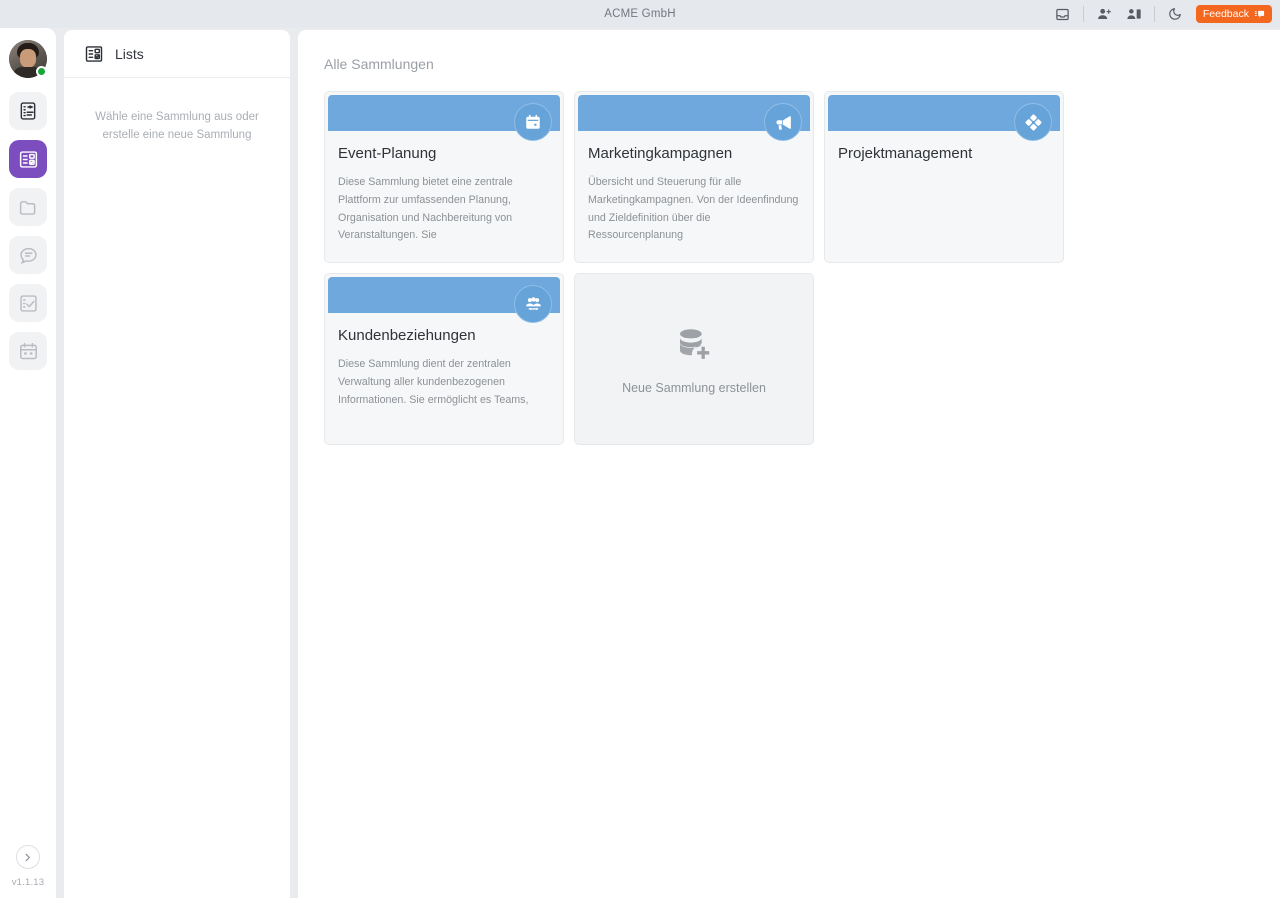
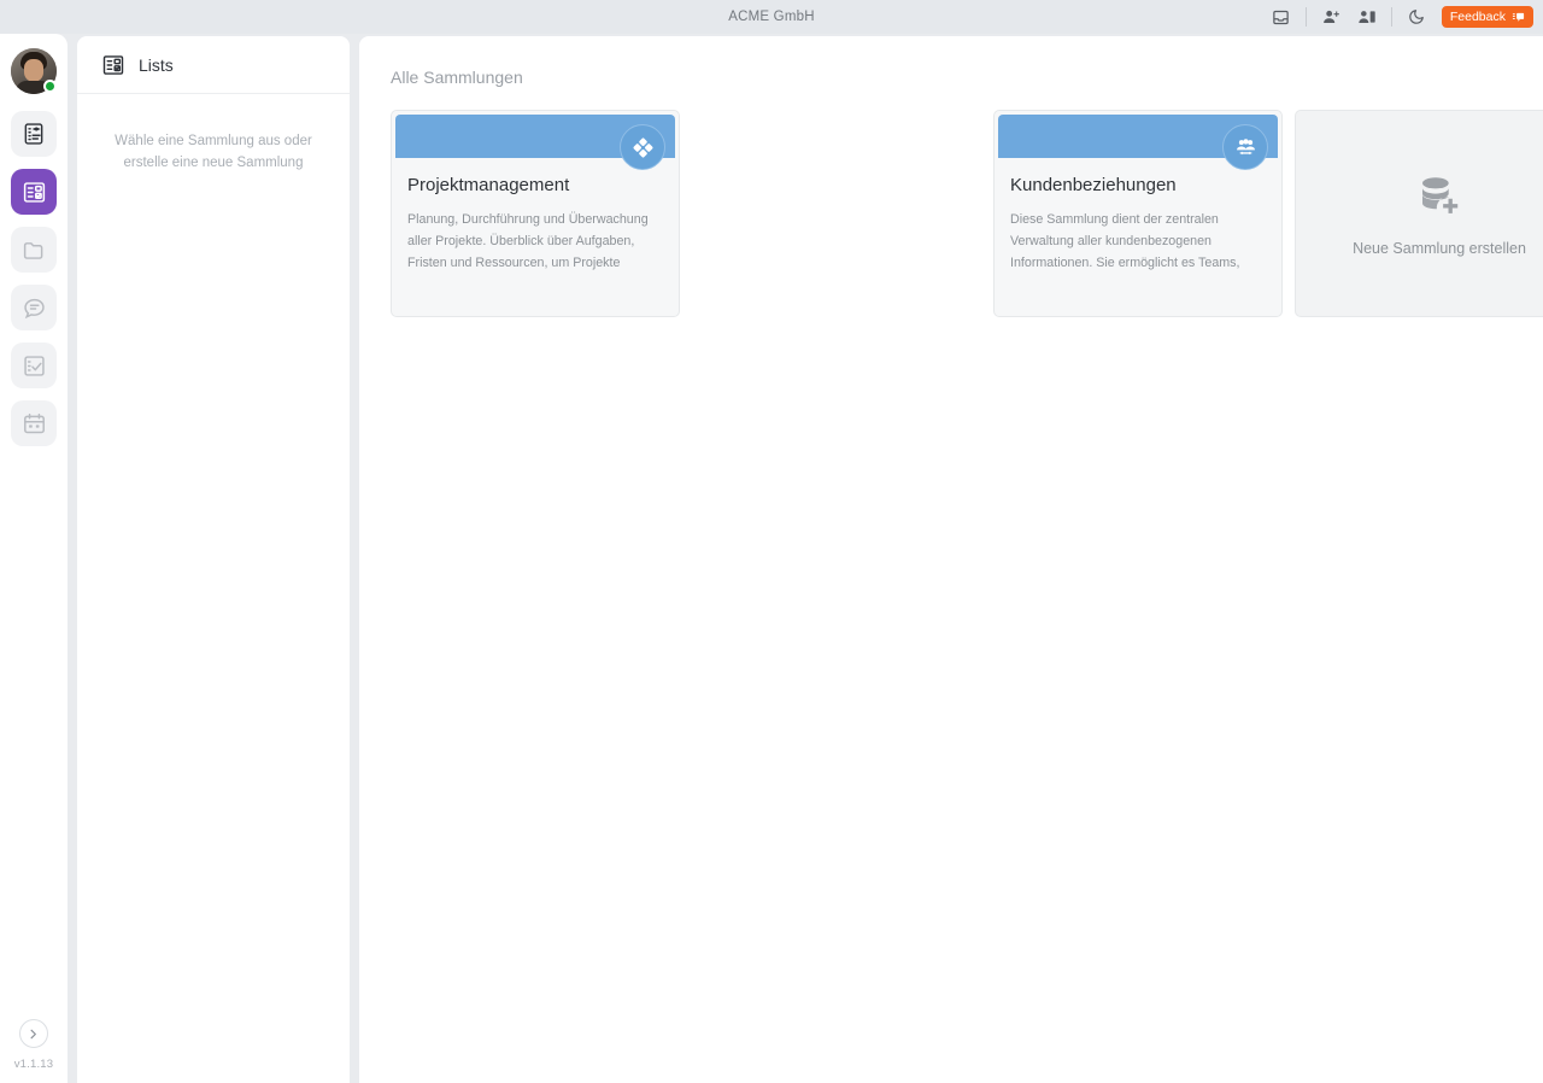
  ACME GmbH
  Feedback
  v1.1.13
  Lists
  Wähle eine Sammlung aus oder erstelle eine neue Sammlung
  Alle Sammlungen
- Event-Planung
- Diese Sammlung bietet eine zentrale Plattform zur umfassenden Planung, Organisation und Nachbereitung von Veranstaltungen. Sie
- Marketingkampagnen
- Übersicht und Steuerung für alle Marketingkampagnen. Von der Ideenfindung und Zieldefinition über die Ressourcenplanung
  Projektmanagement
+ Planung, Durchführung und Überwachung aller Projekte. Überblick über Aufgaben, Fristen und Ressourcen, um Projekte
  Kundenbeziehungen
  Diese Sammlung dient der zentralen Verwaltung aller kundenbezogenen Informationen. Sie ermöglicht es Teams,
  Neue Sammlung erstellen
